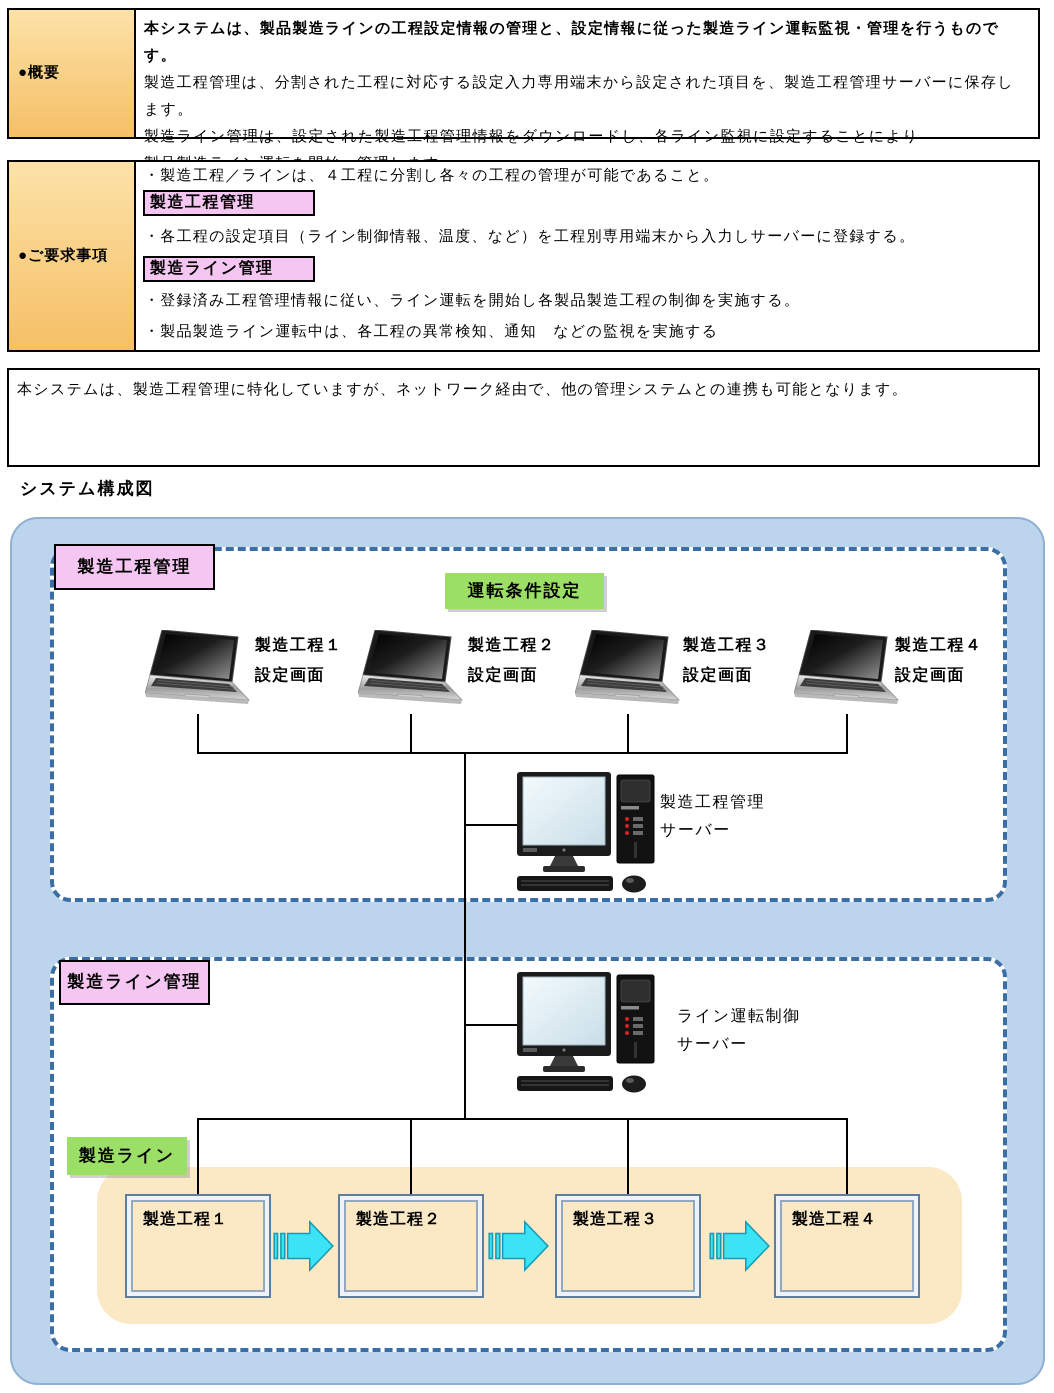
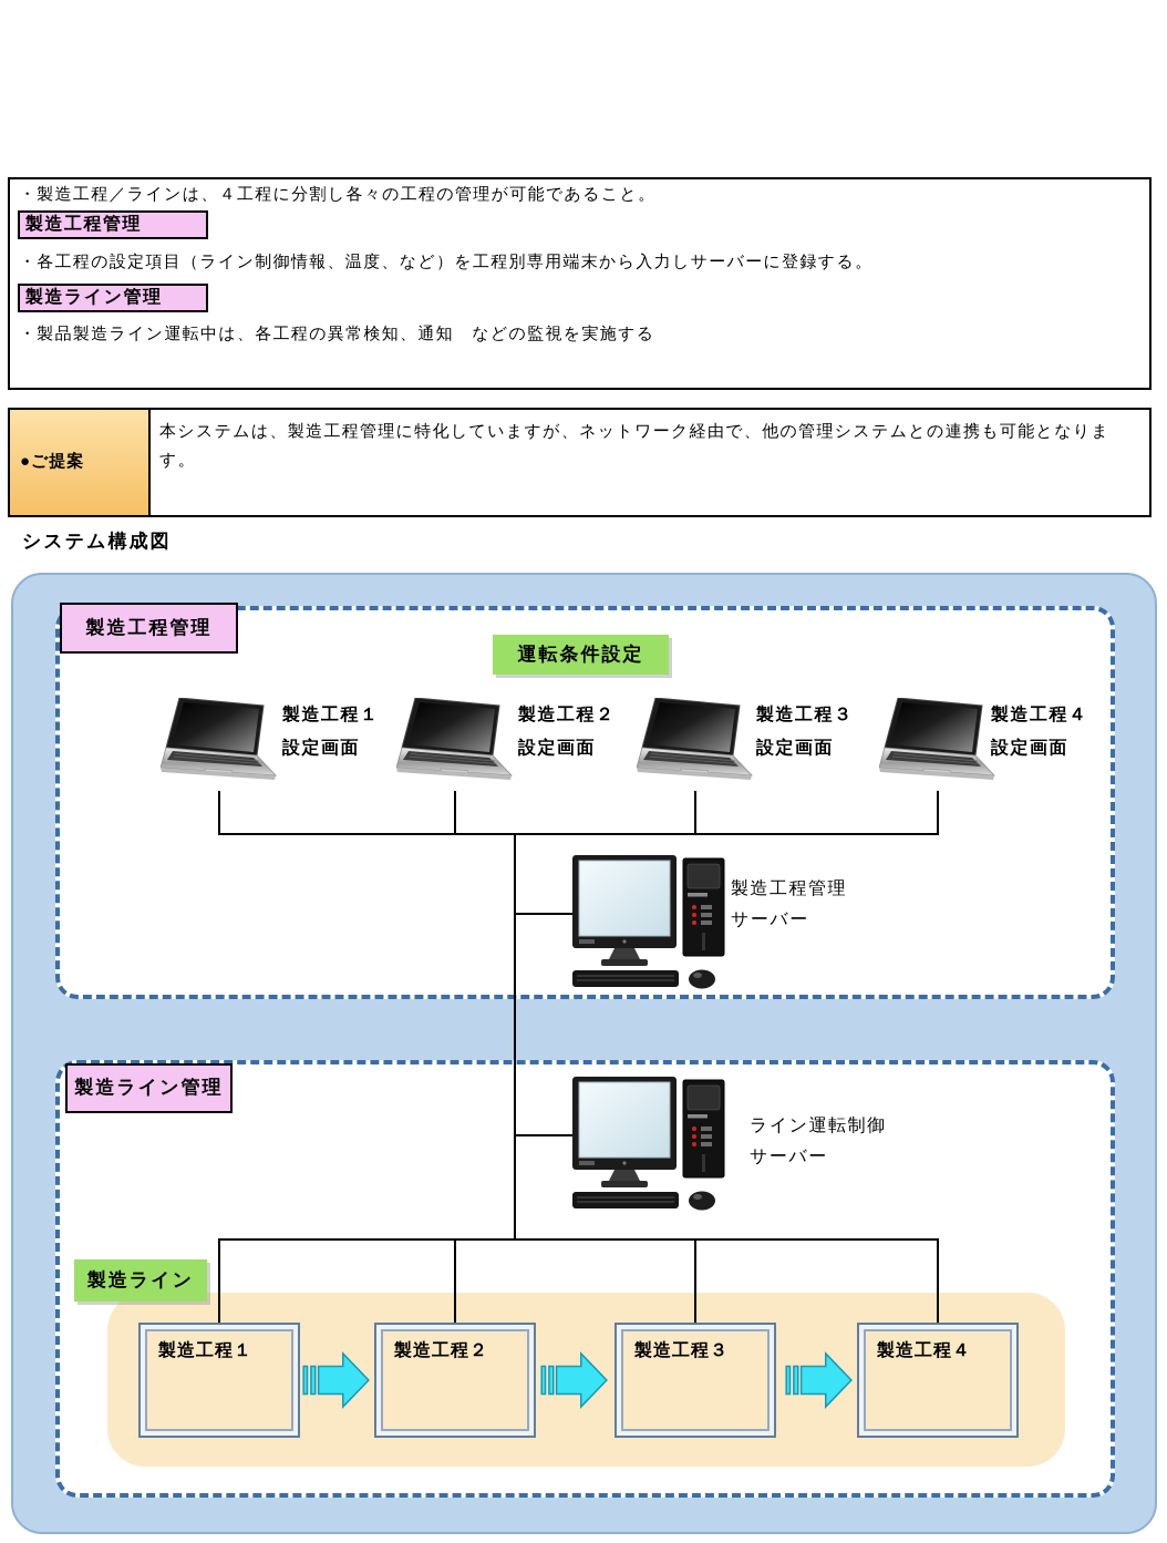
- ●概要
- 本システムは、製品製造ラインの工程設定情報の管理と、設定情報に従った製造ライン運転監視・管理を行うものです。
- 製造工程管理は、分割された工程に対応する設定入力専用端末から設定された項目を、製造工程管理サーバーに保存します。
- 製造ライン管理は、設定された製造工程管理情報をダウンロードし、各ライン監視に設定することにより
- ●ご要求事項
  ・製造工程／ラインは、４工程に分割し各々の工程の管理が可能であること。
  製造工程管理
  ・各工程の設定項目（ライン制御情報、温度、など）を工程別専用端末から入力しサーバーに登録する。
  製造ライン管理
- ・登録済み工程管理情報に従い、ライン運転を開始し各製品製造工程の制御を実施する。
  ・製品製造ライン運転中は、各工程の異常検知、通知 などの監視を実施する
+ ●ご提案
  本システムは、製造工程管理に特化していますが、ネットワーク経由で、他の管理システムとの連携も可能となります。
  システム構成図
  製造工程管理
  運転条件設定
  製造ライン管理
  製造ライン
  製造工程１
  設定画面
  製造工程２
  設定画面
  製造工程３
  設定画面
  製造工程４
  設定画面
  製造工程管理
  サーバー
  ライン運転制御
  サーバー
  製造工程１
  製造工程２
  製造工程３
  製造工程４
